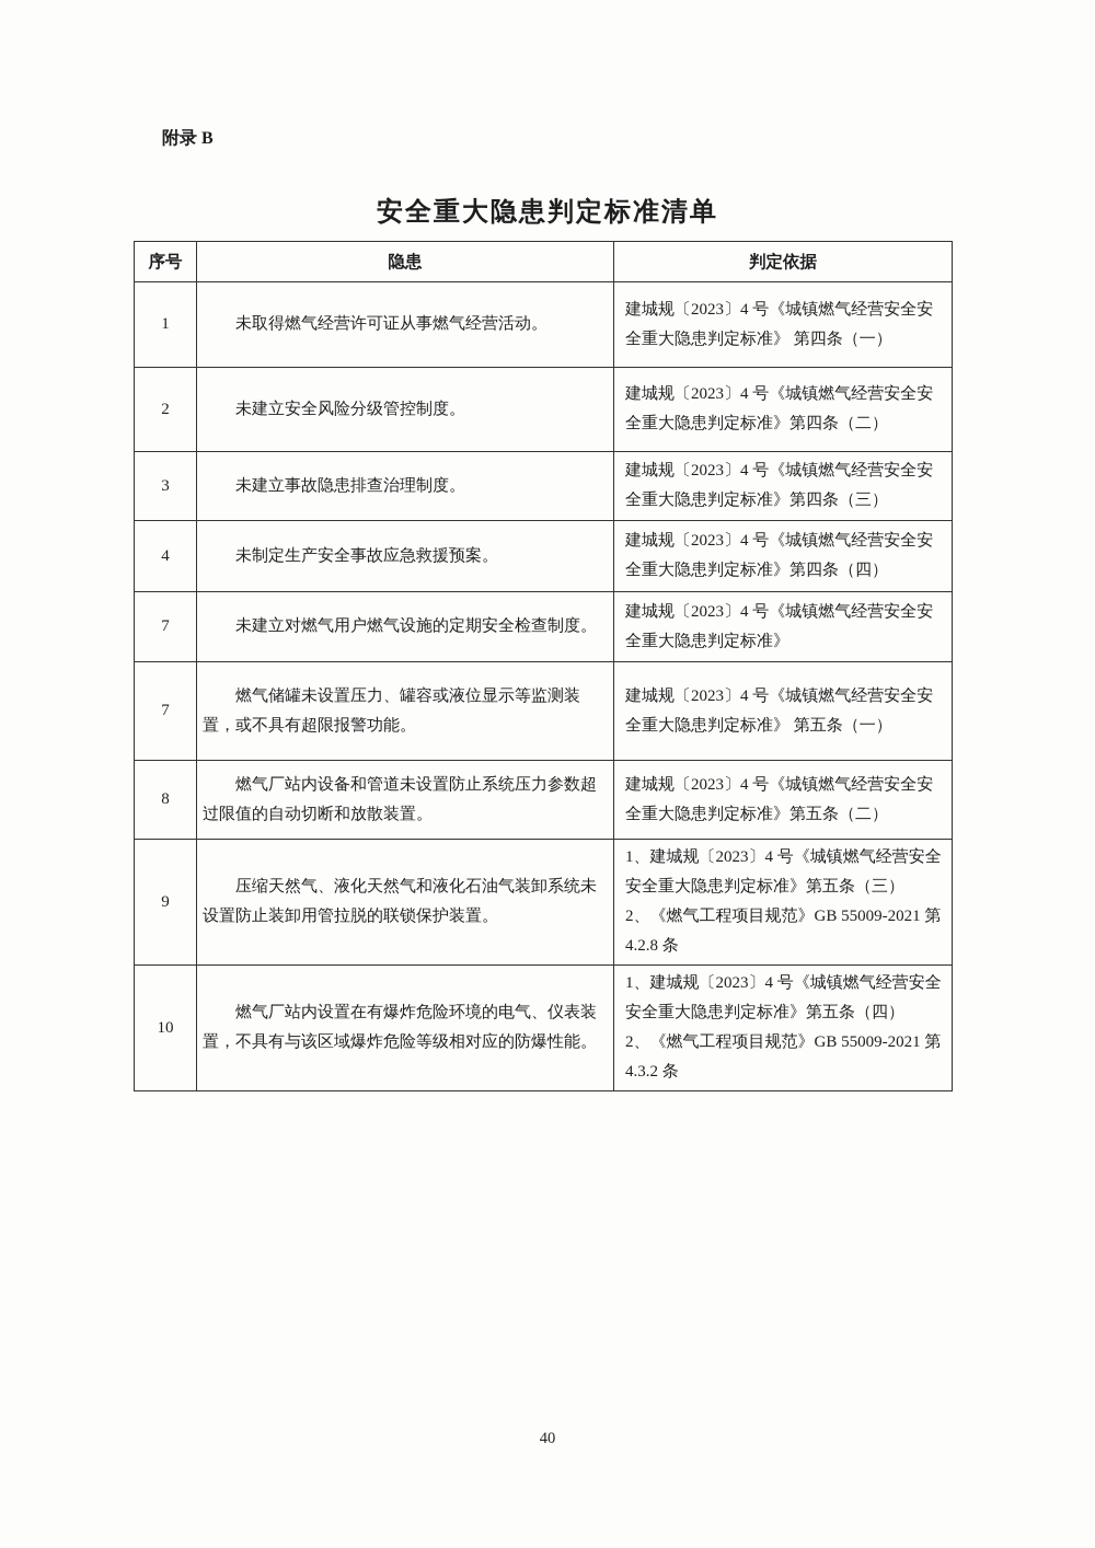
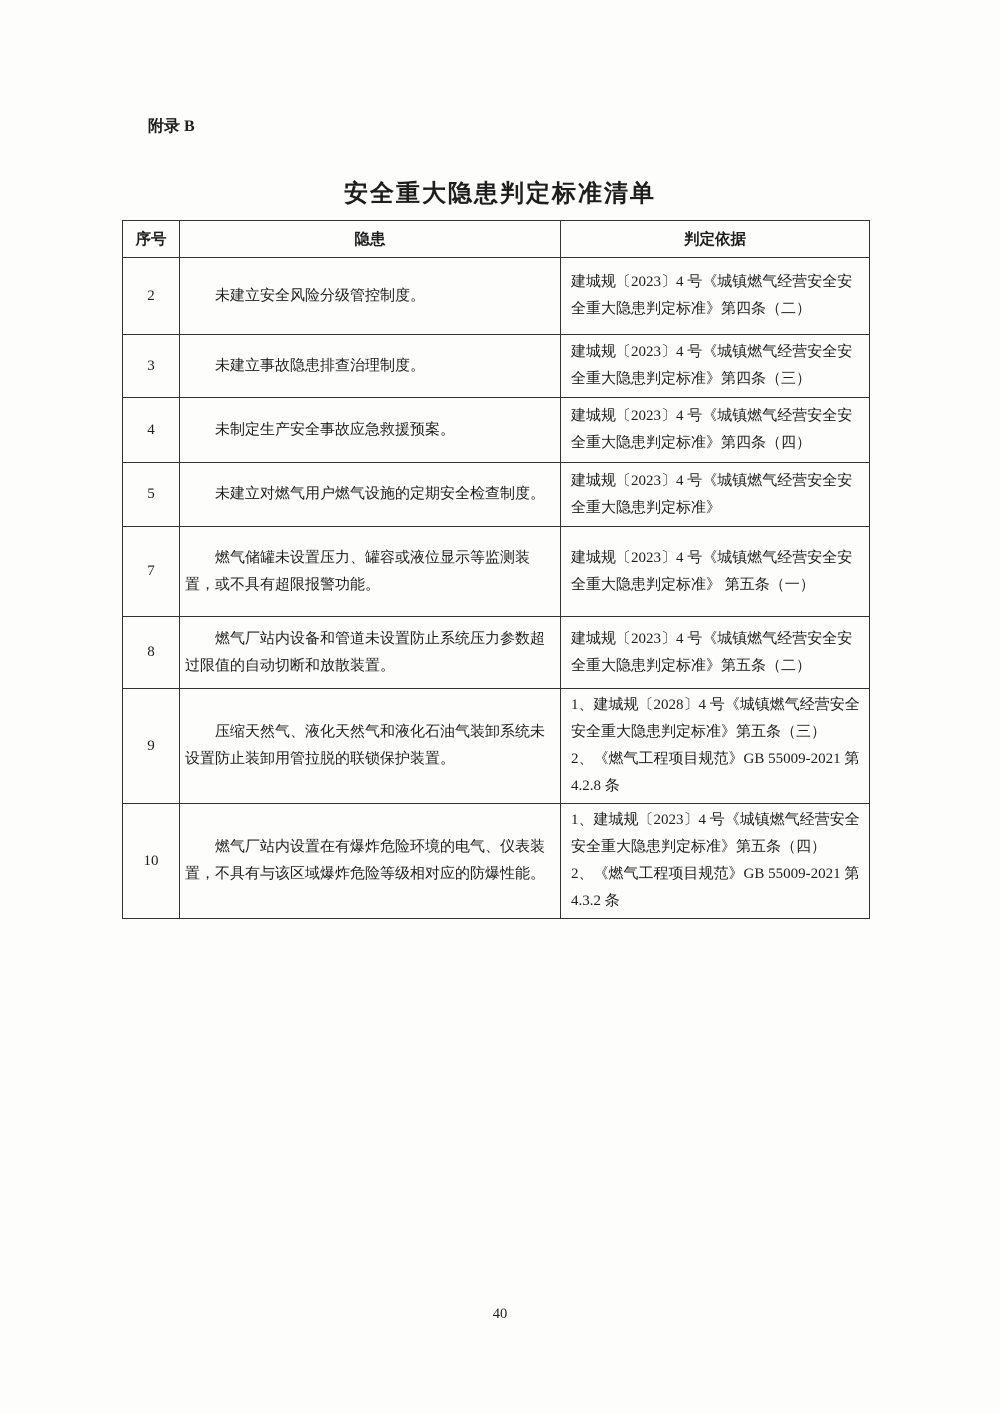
  附录 B
  安全重大隐患判定标准清单
  序号	隐患	判定依据
- 1	未取得燃气经营许可证从事燃气经营活动。	建城规〔2023〕4 号《城镇燃气经营安全安全重大隐患判定标准》 第四条（一）
  2	未建立安全风险分级管控制度。	建城规〔2023〕4 号《城镇燃气经营安全安全重大隐患判定标准》第四条（二）
  3	未建立事故隐患排查治理制度。	建城规〔2023〕4 号《城镇燃气经营安全安全重大隐患判定标准》第四条（三）
  4	未制定生产安全事故应急救援预案。	建城规〔2023〕4 号《城镇燃气经营安全安全重大隐患判定标准》第四条（四）
- 7	未建立对燃气用户燃气设施的定期安全检查制度。	建城规〔2023〕4 号《城镇燃气经营安全安全重大隐患判定标准》
+ 5	未建立对燃气用户燃气设施的定期安全检查制度。	建城规〔2023〕4 号《城镇燃气经营安全安全重大隐患判定标准》
  7	燃气储罐未设置压力、罐容或液位显示等监测装置，或不具有超限报警功能。	建城规〔2023〕4 号《城镇燃气经营安全安全重大隐患判定标准》 第五条（一）
  8	燃气厂站内设备和管道未设置防止系统压力参数超过限值的自动切断和放散装置。	建城规〔2023〕4 号《城镇燃气经营安全安全重大隐患判定标准》第五条（二）
- 9	压缩天然气、液化天然气和液化石油气装卸系统未设置防止装卸用管拉脱的联锁保护装置。	1、建城规〔2023〕4 号《城镇燃气经营安全安全重大隐患判定标准》第五条（三） 2、《燃气工程项目规范》GB 55009-2021 第 4.2.8 条
+ 9	压缩天然气、液化天然气和液化石油气装卸系统未设置防止装卸用管拉脱的联锁保护装置。	1、建城规〔2028〕4 号《城镇燃气经营安全安全重大隐患判定标准》第五条（三） 2、《燃气工程项目规范》GB 55009-2021 第 4.2.8 条
  10	燃气厂站内设置在有爆炸危险环境的电气、仪表装置，不具有与该区域爆炸危险等级相对应的防爆性能。	1、建城规〔2023〕4 号《城镇燃气经营安全安全重大隐患判定标准》第五条（四） 2、《燃气工程项目规范》GB 55009-2021 第 4.3.2 条
  40
